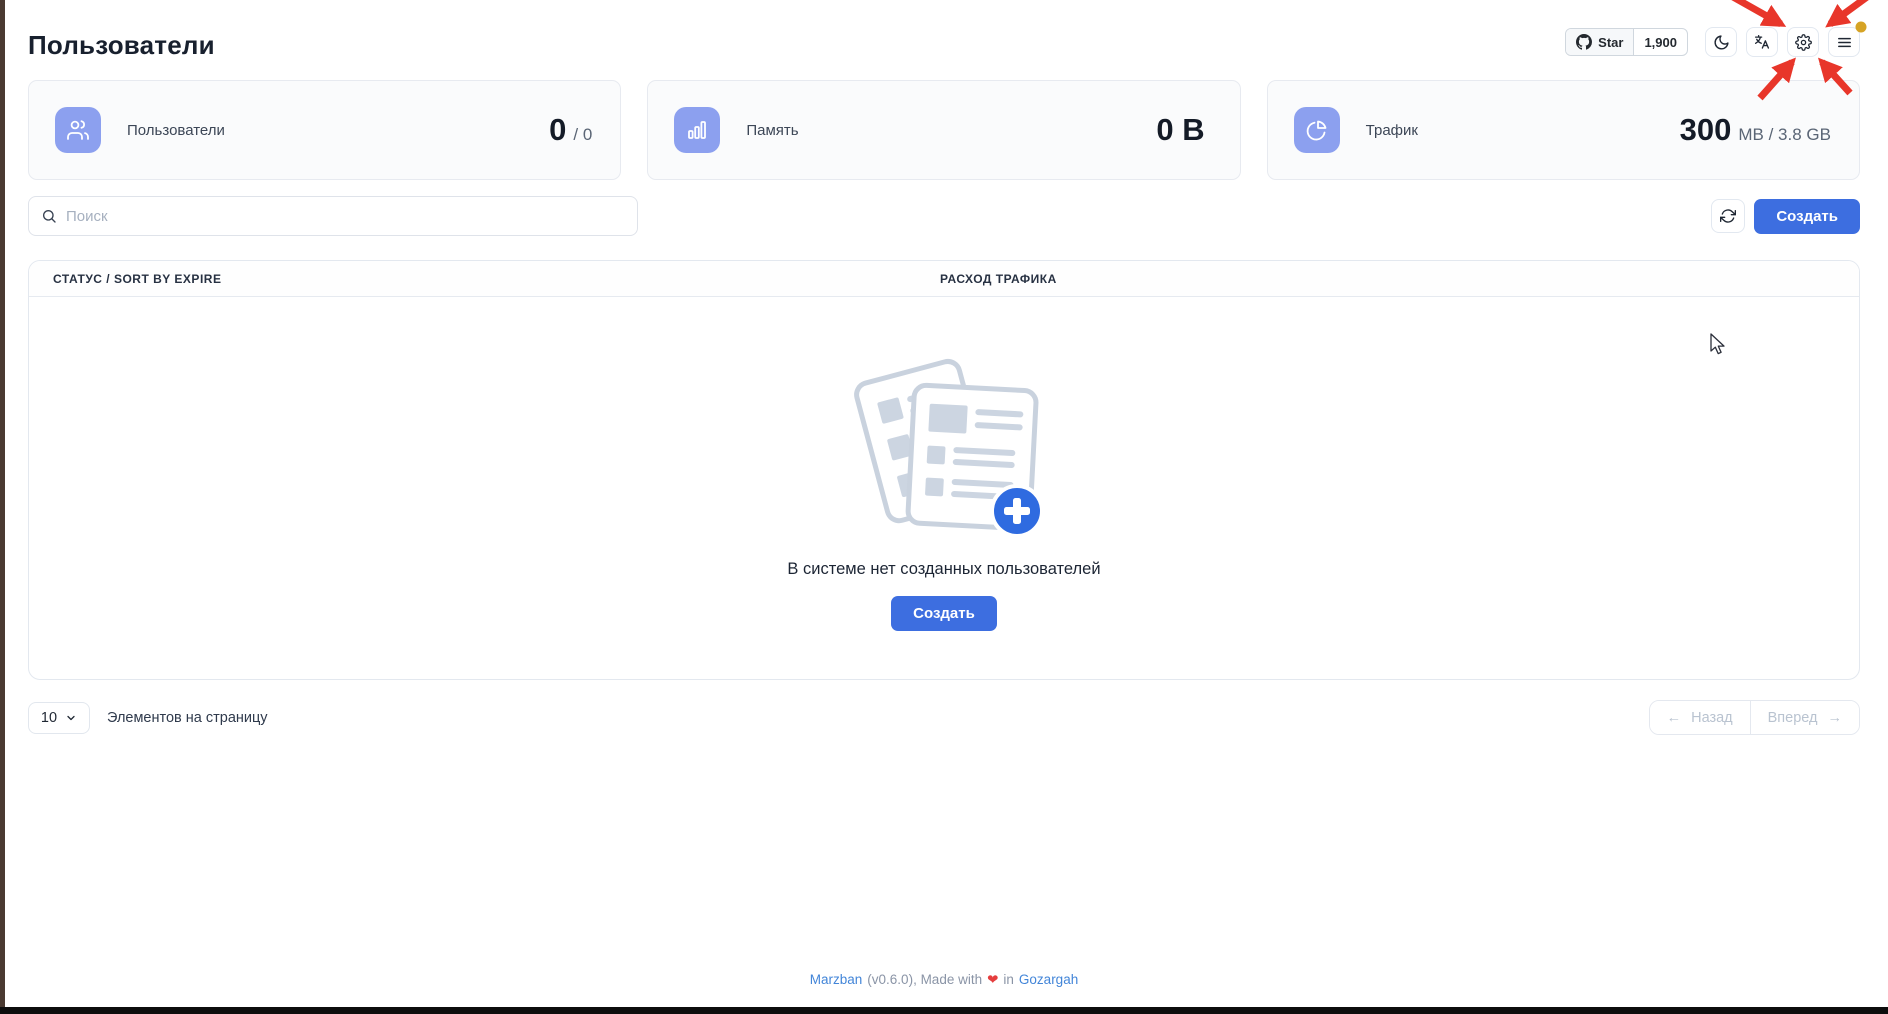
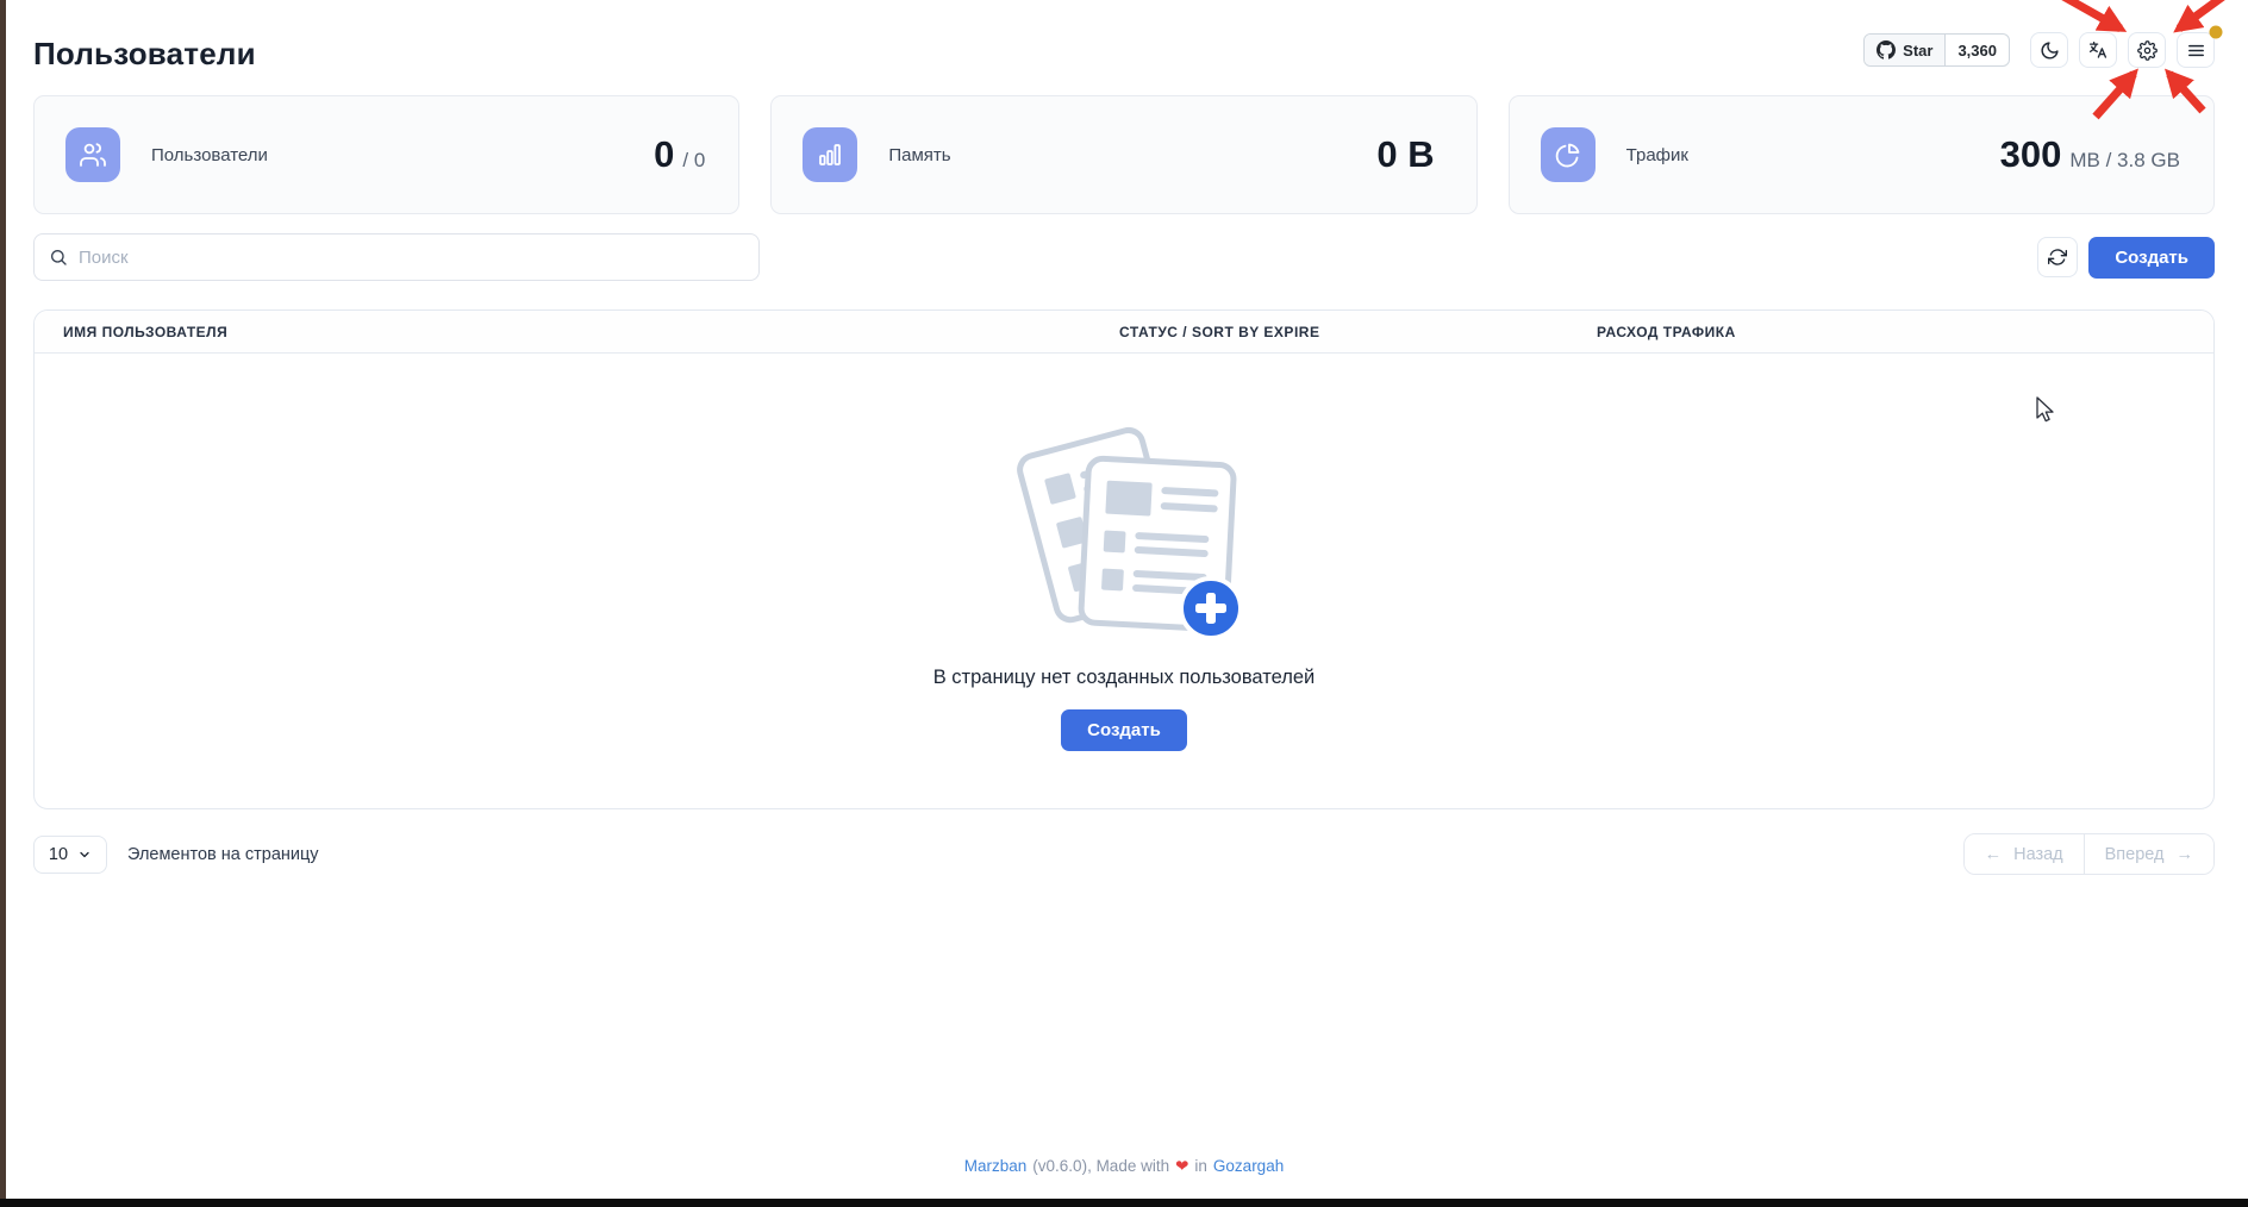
  Пользователи
  Star
- 1,900
+ 3,360
  Пользователи
  0
  / 0
  Память
  0 B
  Трафик
  300
  MB / 3.8 GB
  Поиск
  Создать
+ ИМЯ ПОЛЬЗОВАТЕЛЯ
  СТАТУС / SORT BY EXPIRE
  РАСХОД ТРАФИКА
- В системе нет созданных пользователей
+ В страницу нет созданных пользователей
  Создать
  10
  Элементов на страницу
  ←
  Назад
  Вперед
  →
  Marzban
  (v0.6.0), Made with
  ❤
  in
  Gozargah
